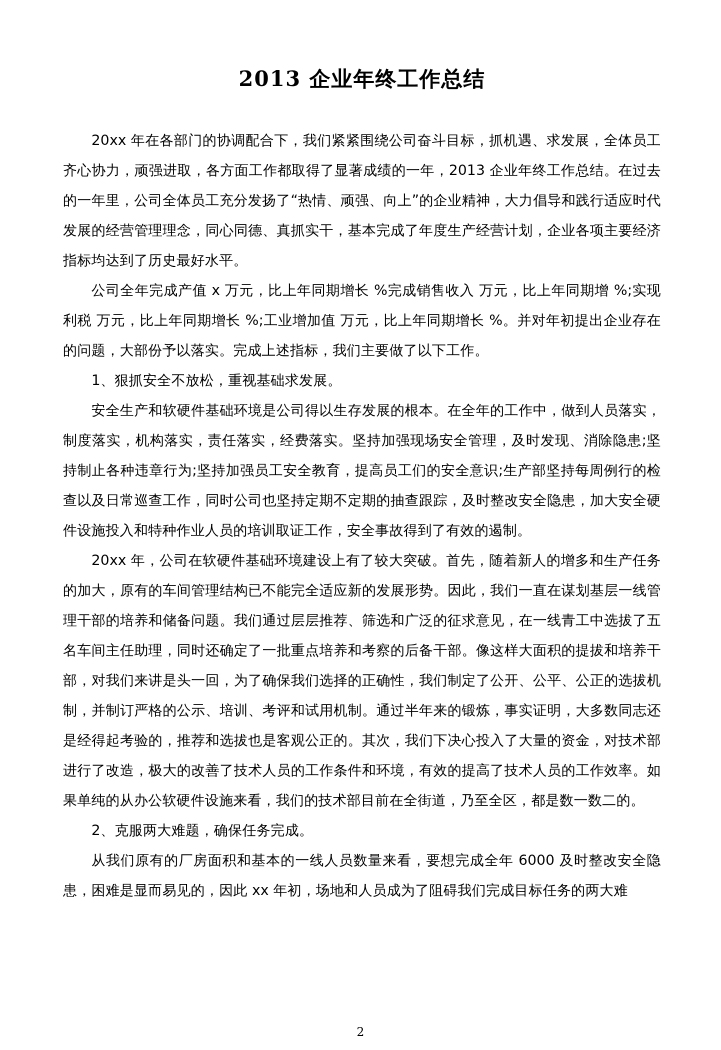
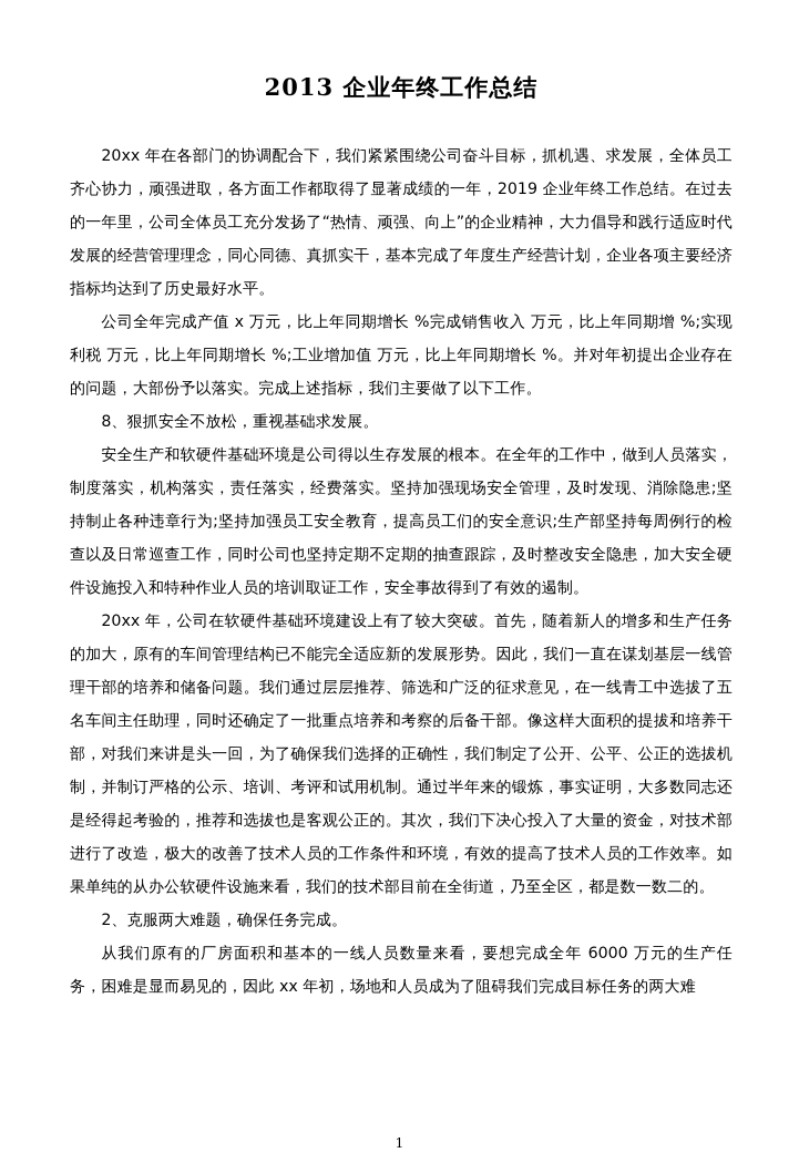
  2013 企业年终工作总结
- 20xx 年在各部门的协调配合下，我们紧紧围绕公司奋斗目标，抓机遇、求发展，全体员工齐心协力，顽强进取，各方面工作都取得了显著成绩的一年，2013 企业年终工作总结。在过去的一年里，公司全体员工充分发扬了“热情、顽强、向上”的企业精神，大力倡导和践行适应时代发展的经营管理理念，同心同德、真抓实干，基本完成了年度生产经营计划，企业各项主要经济指标均达到了历史最好水平。
+ 20xx 年在各部门的协调配合下，我们紧紧围绕公司奋斗目标，抓机遇、求发展，全体员工齐心协力，顽强进取，各方面工作都取得了显著成绩的一年，2019 企业年终工作总结。在过去的一年里，公司全体员工充分发扬了“热情、顽强、向上”的企业精神，大力倡导和践行适应时代发展的经营管理理念，同心同德、真抓实干，基本完成了年度生产经营计划，企业各项主要经济指标均达到了历史最好水平。
  公司全年完成产值 x 万元，比上年同期增长 %完成销售收入 万元，比上年同期增 %;实现利税 万元，比上年同期增长 %;工业增加值 万元，比上年同期增长 %。并对年初提出企业存在的问题，大部份予以落实。完成上述指标，我们主要做了以下工作。
- 1、狠抓安全不放松，重视基础求发展。
+ 8、狠抓安全不放松，重视基础求发展。
  安全生产和软硬件基础环境是公司得以生存发展的根本。在全年的工作中，做到人员落实，制度落实，机构落实，责任落实，经费落实。坚持加强现场安全管理，及时发现、消除隐患;坚持制止各种违章行为;坚持加强员工安全教育，提高员工们的安全意识;生产部坚持每周例行的检查以及日常巡查工作，同时公司也坚持定期不定期的抽查跟踪，及时整改安全隐患，加大安全硬件设施投入和特种作业人员的培训取证工作，安全事故得到了有效的遏制。
  20xx 年，公司在软硬件基础环境建设上有了较大突破。首先，随着新人的增多和生产任务的加大，原有的车间管理结构已不能完全适应新的发展形势。因此，我们一直在谋划基层一线管理干部的培养和储备问题。我们通过层层推荐、筛选和广泛的征求意见，在一线青工中选拔了五名车间主任助理，同时还确定了一批重点培养和考察的后备干部。像这样大面积的提拔和培养干部，对我们来讲是头一回，为了确保我们选择的正确性，我们制定了公开、公平、公正的选拔机制，并制订严格的公示、培训、考评和试用机制。通过半年来的锻炼，事实证明，大多数同志还是经得起考验的，推荐和选拔也是客观公正的。其次，我们下决心投入了大量的资金，对技术部进行了改造，极大的改善了技术人员的工作条件和环境，有效的提高了技术人员的工作效率。如果单纯的从办公软硬件设施来看，我们的技术部目前在全街道，乃至全区，都是数一数二的。
  2、克服两大难题，确保任务完成。
- 从我们原有的厂房面积和基本的一线人员数量来看，要想完成全年 6000 及时整改安全隐患，困难是显而易见的，因此 xx 年初，场地和人员成为了阻碍我们完成目标任务的两大难
+ 从我们原有的厂房面积和基本的一线人员数量来看，要想完成全年 6000 万元的生产任务，困难是显而易见的，因此 xx 年初，场地和人员成为了阻碍我们完成目标任务的两大难
- 2
+ 1
